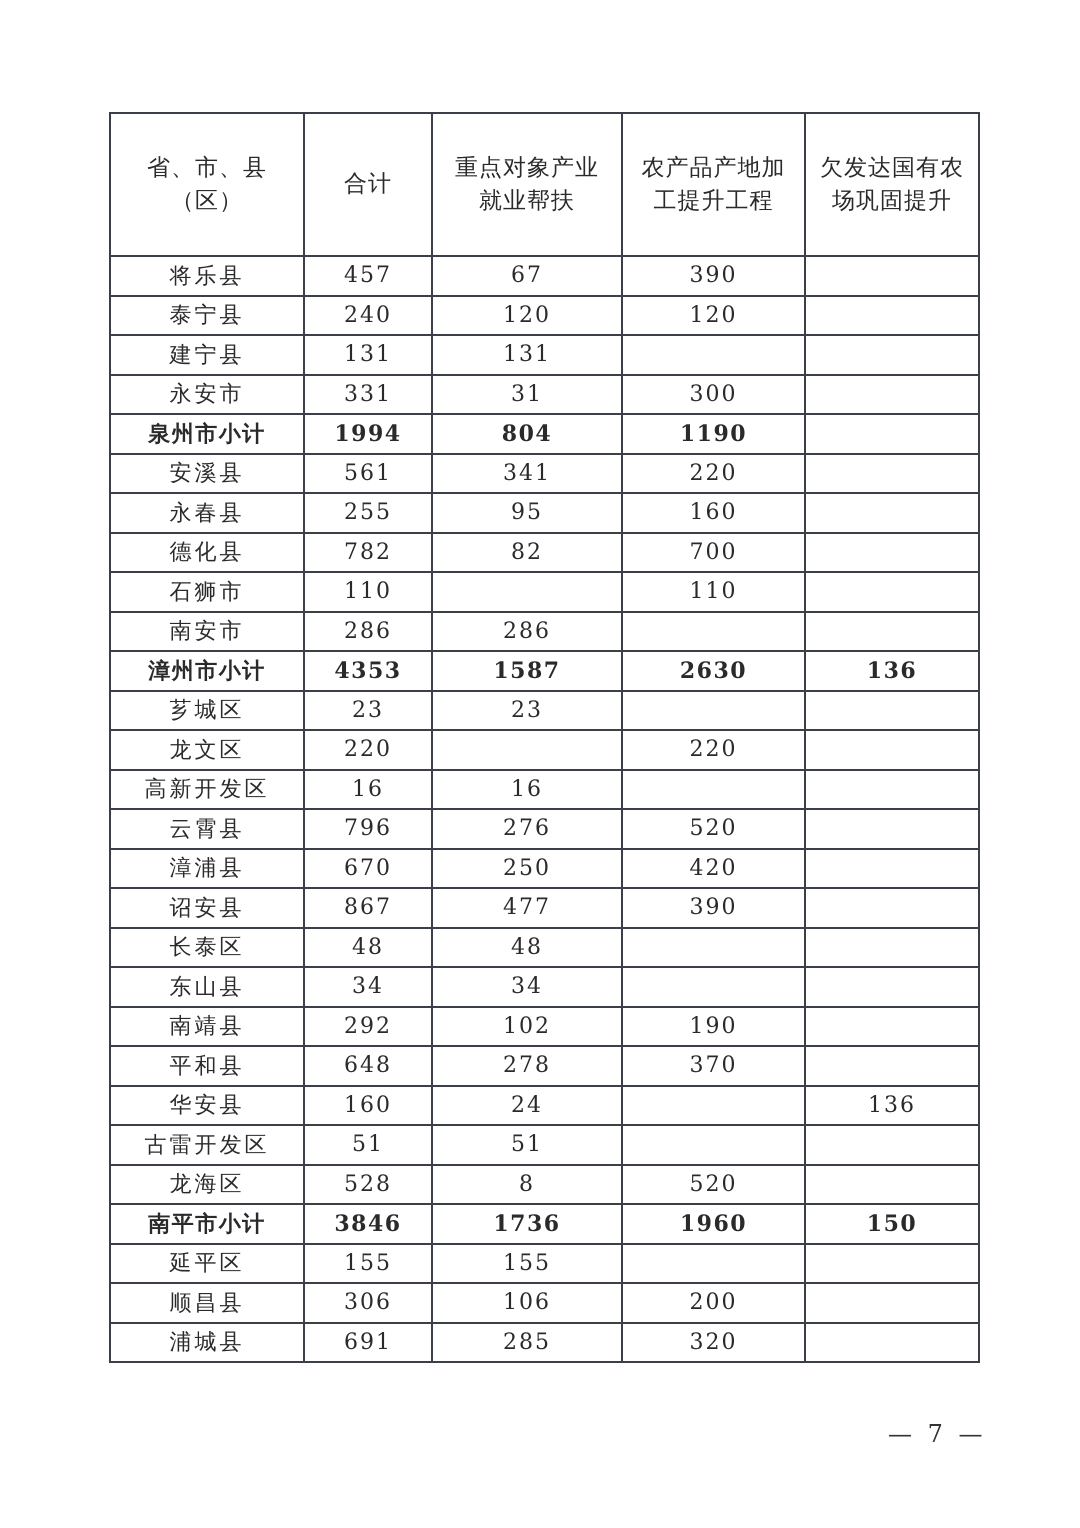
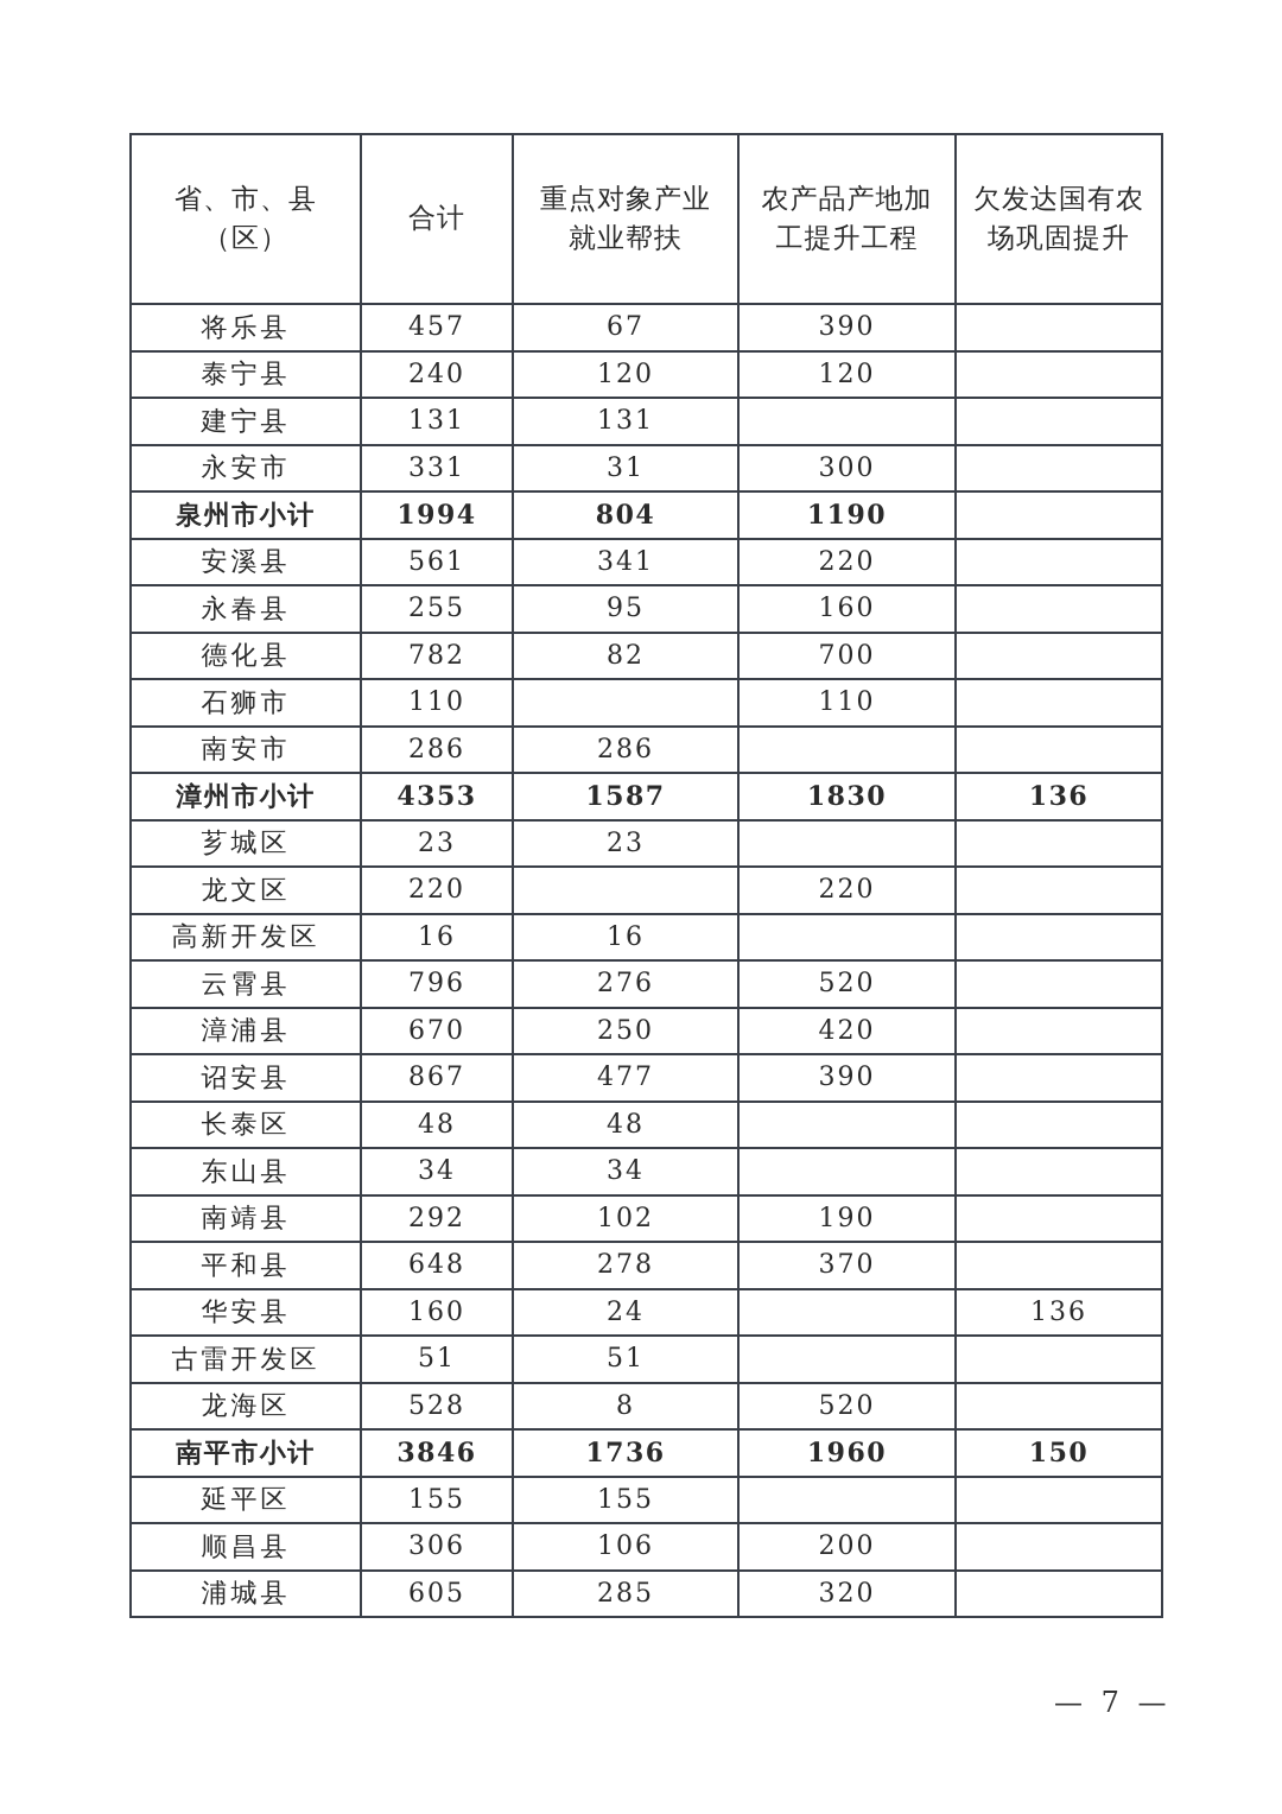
  省、市、县（区）	合计	重点对象产业就业帮扶	农产品产地加工提升工程	欠发达国有农场巩固提升
  将乐县	457	67	390
  泰宁县	240	120	120
  建宁县	131	131
  永安市	331	31	300
  泉州市小计	1994	804	1190
  安溪县	561	341	220
  永春县	255	95	160
  德化县	782	82	700
  石狮市	110		110
  南安市	286	286
- 漳州市小计	4353	1587	2630	136
+ 漳州市小计	4353	1587	1830	136
  芗城区	23	23
  龙文区	220		220
  高新开发区	16	16
  云霄县	796	276	520
  漳浦县	670	250	420
  诏安县	867	477	390
  长泰区	48	48
  东山县	34	34
  南靖县	292	102	190
  平和县	648	278	370
  华安县	160	24		136
  古雷开发区	51	51
  龙海区	528	8	520
  南平市小计	3846	1736	1960	150
  延平区	155	155
  顺昌县	306	106	200
- 浦城县	691	285	320
+ 浦城县	605	285	320
  — 7 —
